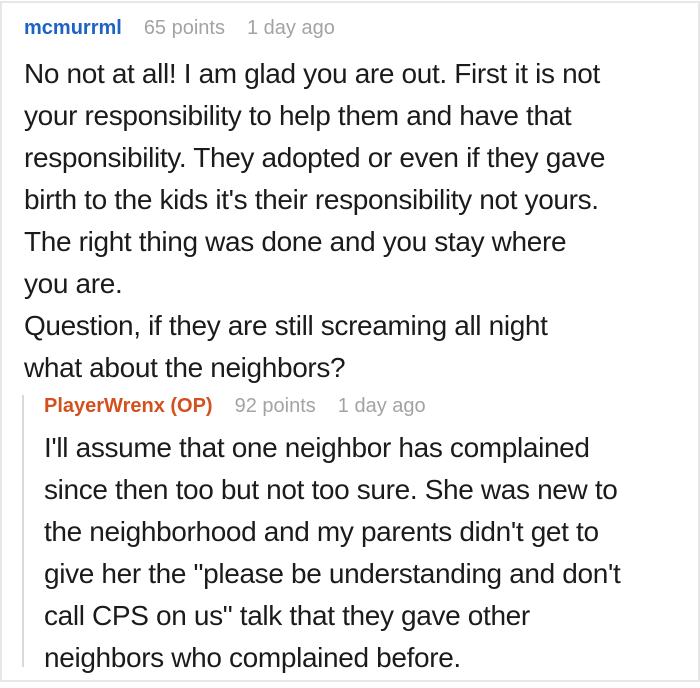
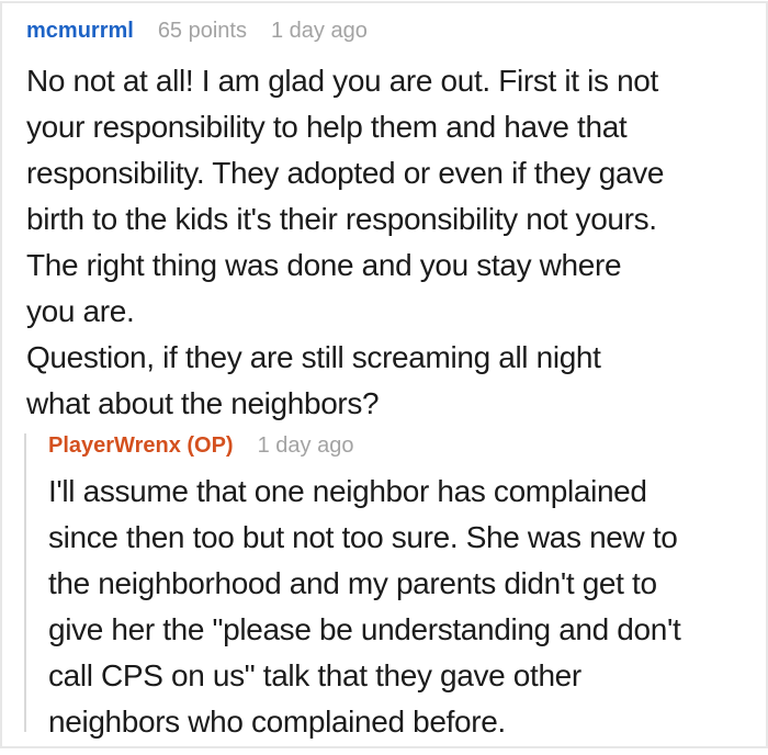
  mcmurrml
  65 points
  1 day ago
  No not at all! I am glad you are out. First it is not
  your responsibility to help them and have that
  responsibility. They adopted or even if they gave
  birth to the kids it's their responsibility not yours.
  The right thing was done and you stay where
  you are.
  Question, if they are still screaming all night
  what about the neighbors?
  PlayerWrenx (OP)
- 92 points
  1 day ago
  I'll assume that one neighbor has complained
  since then too but not too sure. She was new to
  the neighborhood and my parents didn't get to
  give her the "please be understanding and don't
  call CPS on us" talk that they gave other
  neighbors who complained before.
